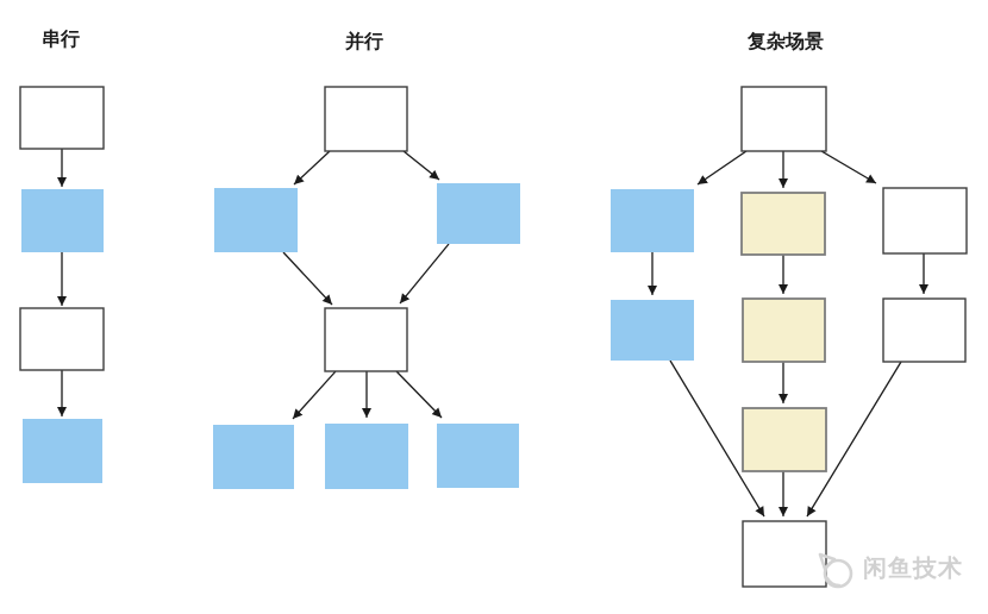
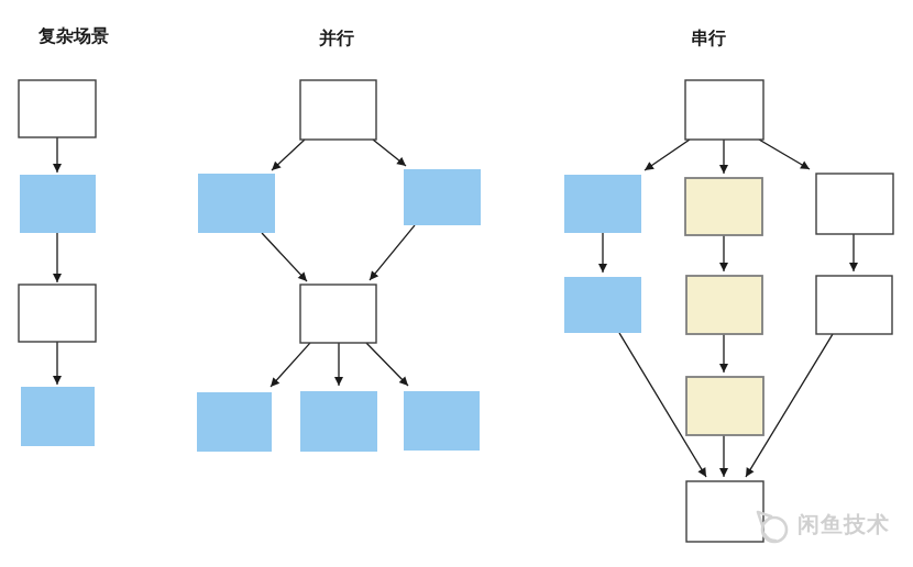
- 串行
+ 复杂场景
  并行
- 复杂场景
+ 串行
  闲鱼技术
